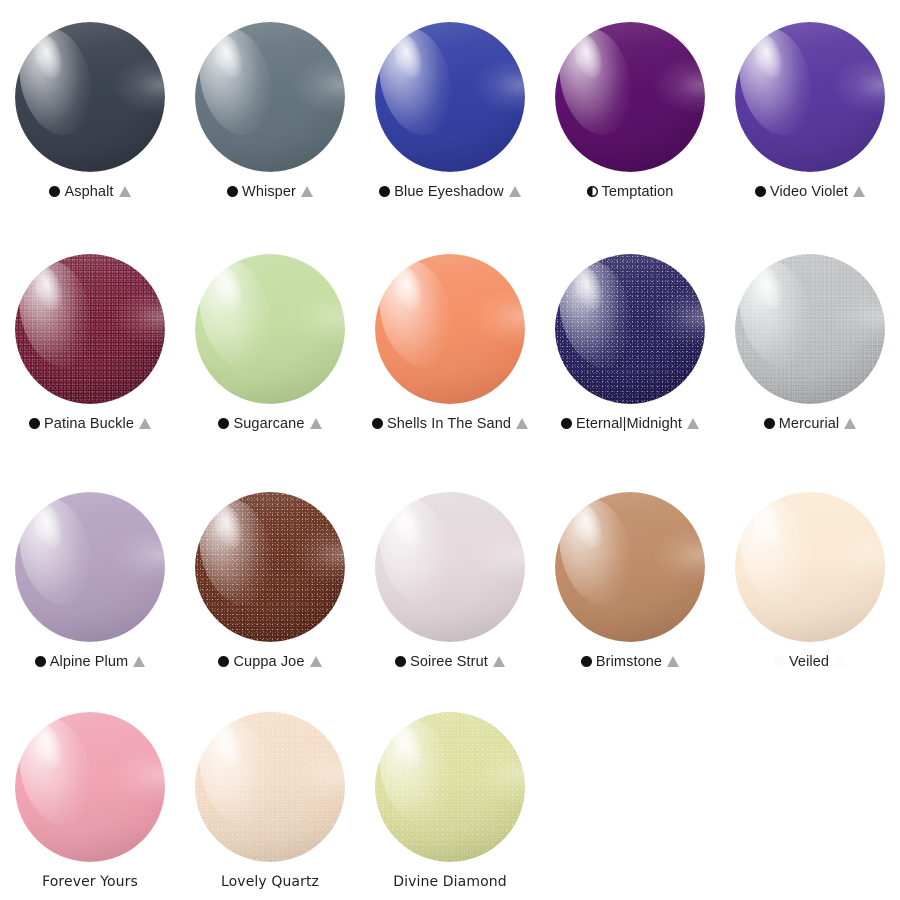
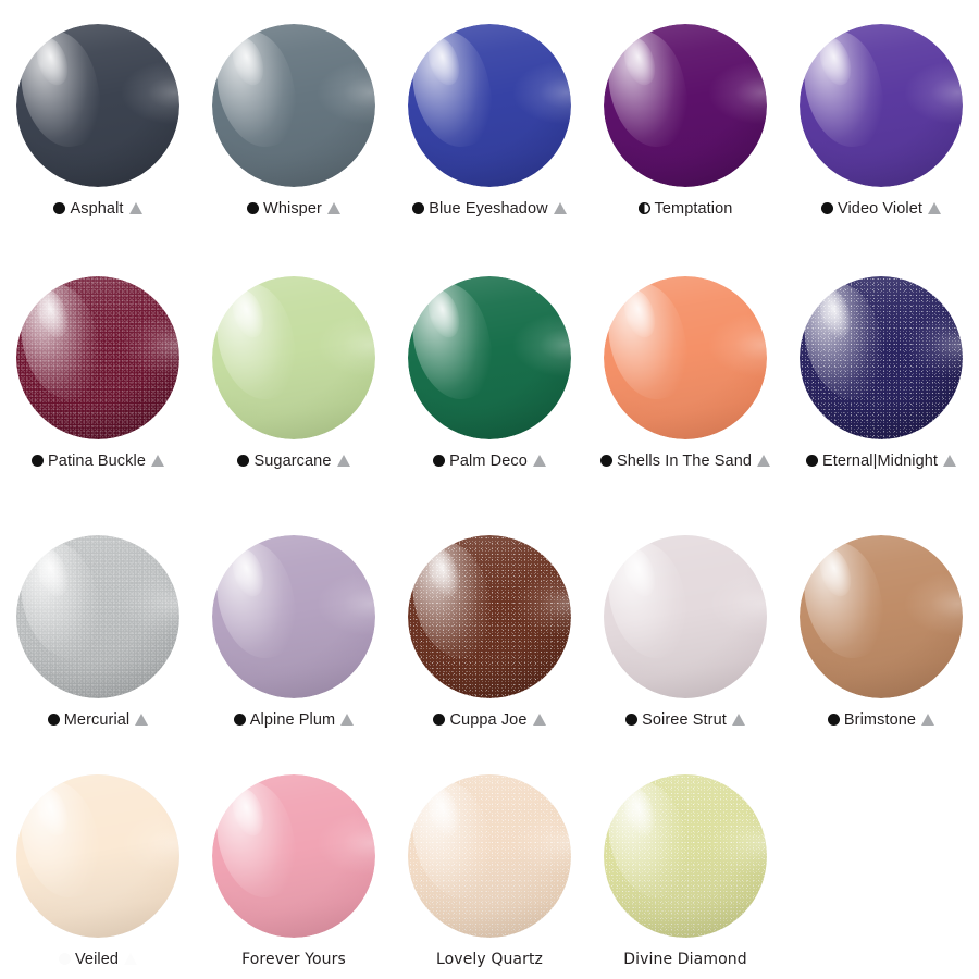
  Asphalt
  Whisper
  Blue Eyeshadow
  Temptation
  Video Violet
  Patina Buckle
  Sugarcane
+ Palm Deco
  Shells In The Sand
  Eternal|Midnight
  Mercurial
  Alpine Plum
  Cuppa Joe
  Soiree Strut
  Brimstone
  Veiled
  Forever Yours
  Lovely Quartz
  Divine Diamond
